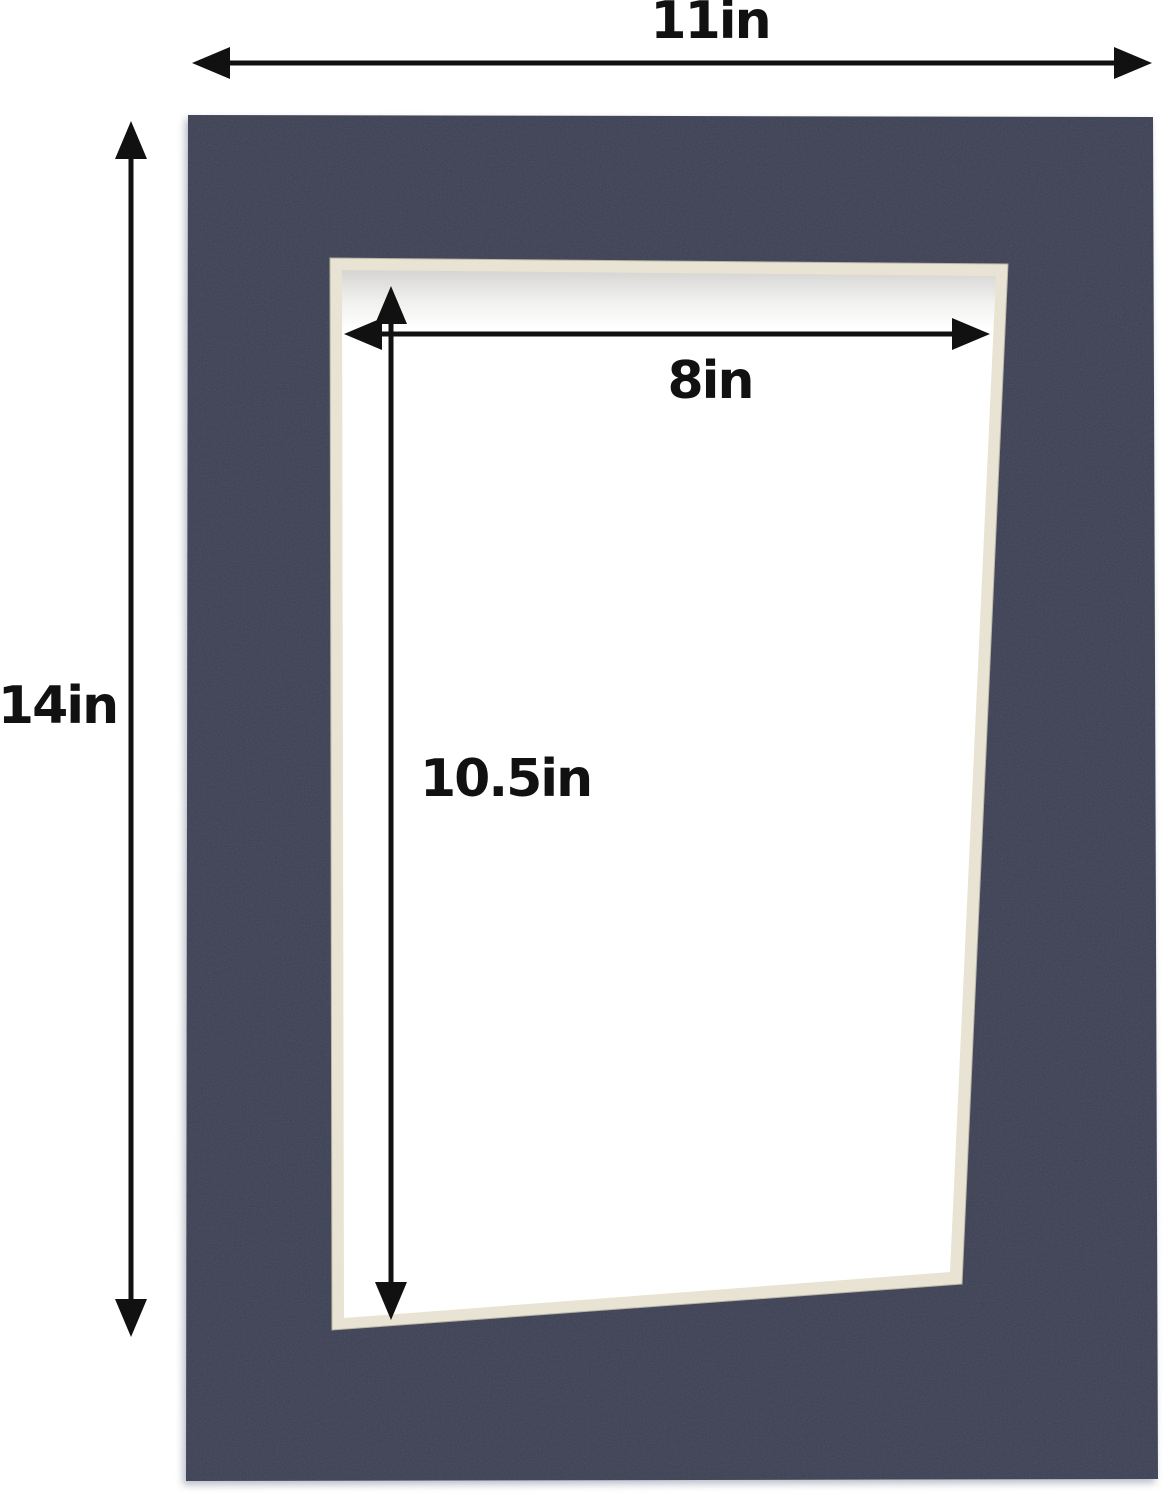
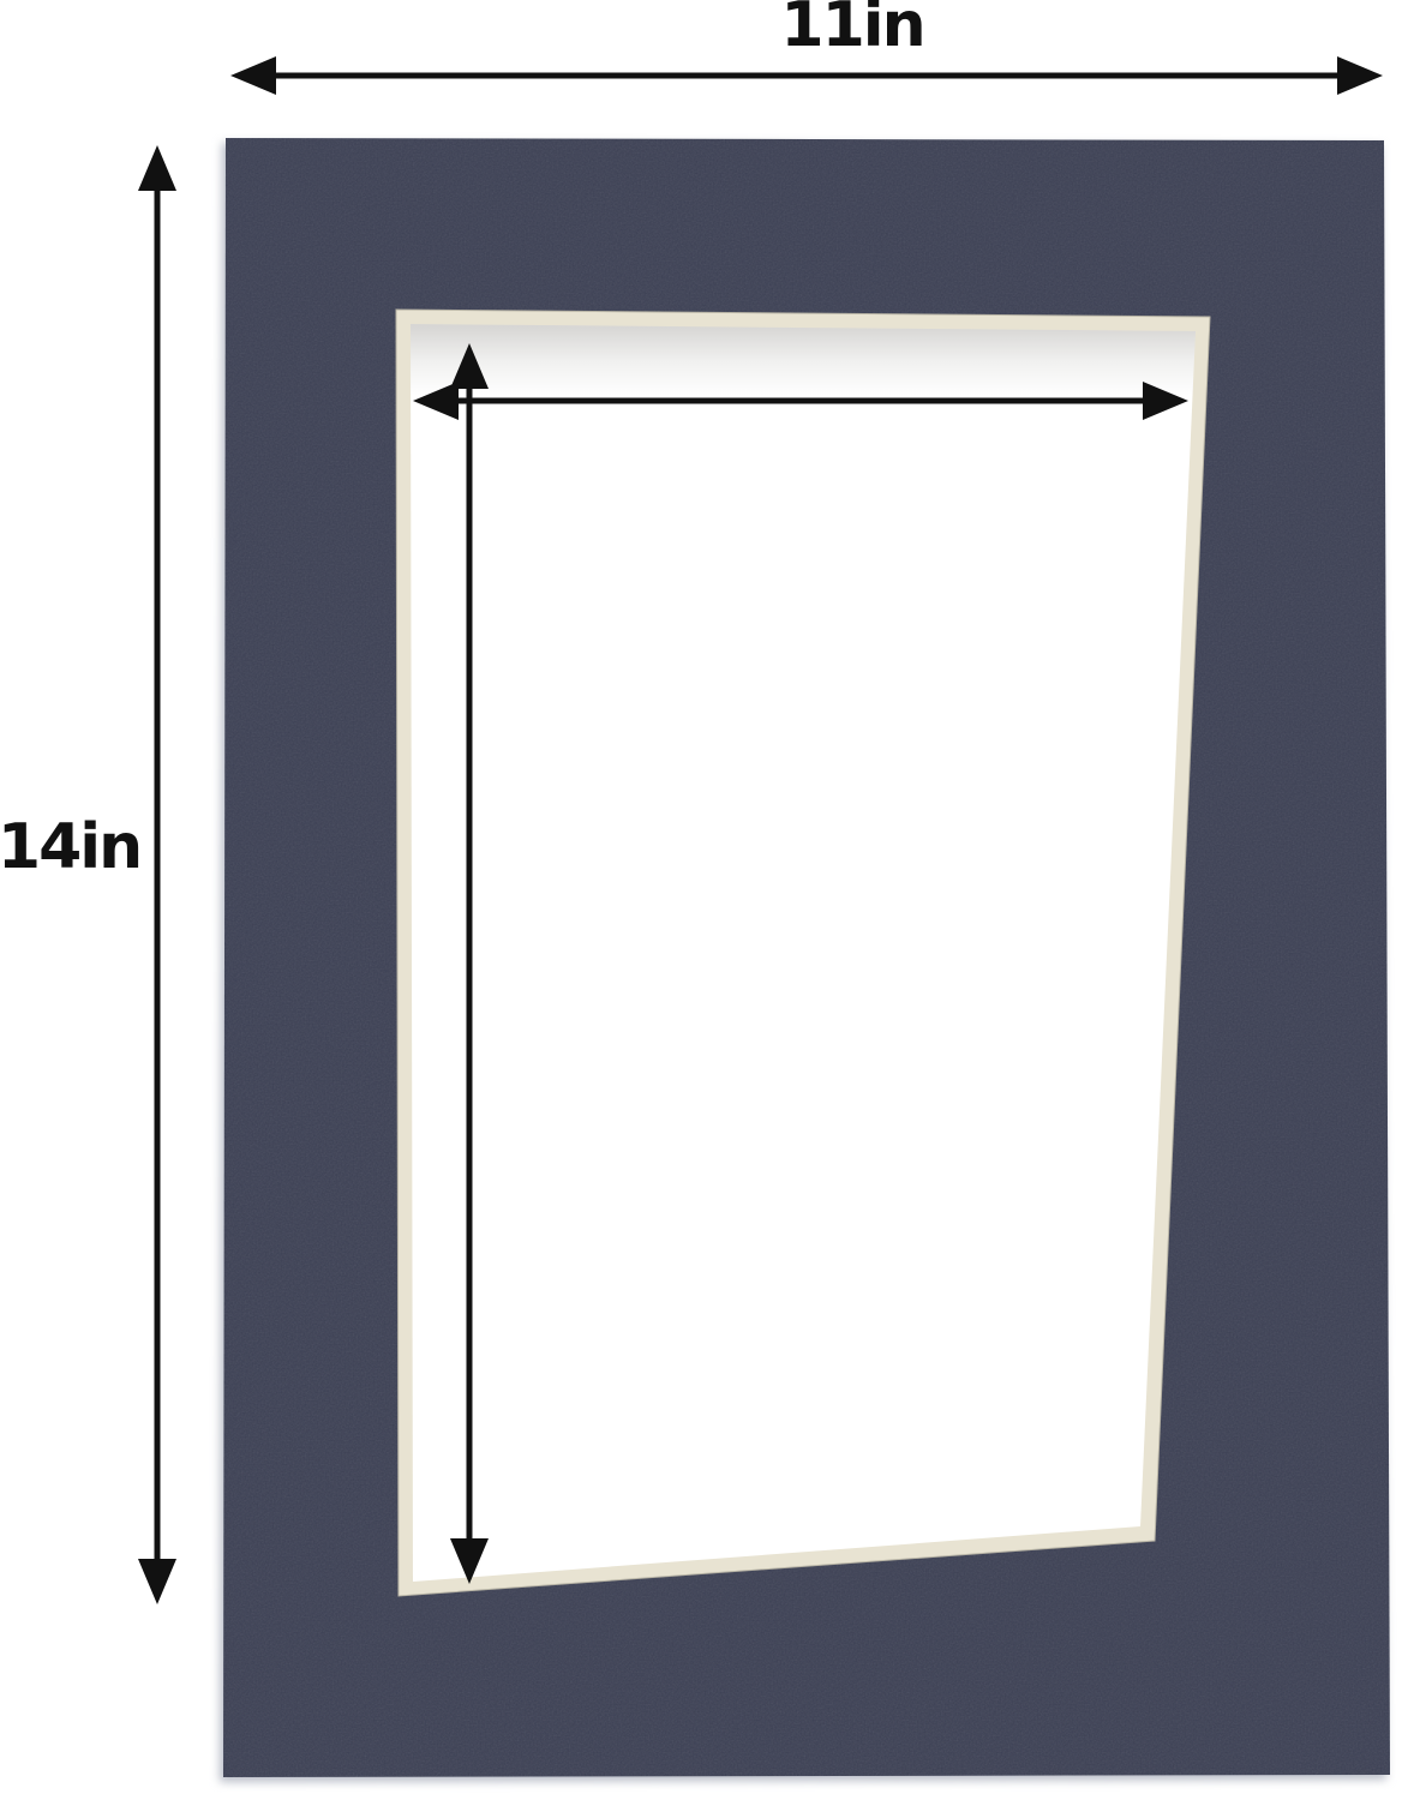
  11in
  14in
- 8in
- 10.5in
